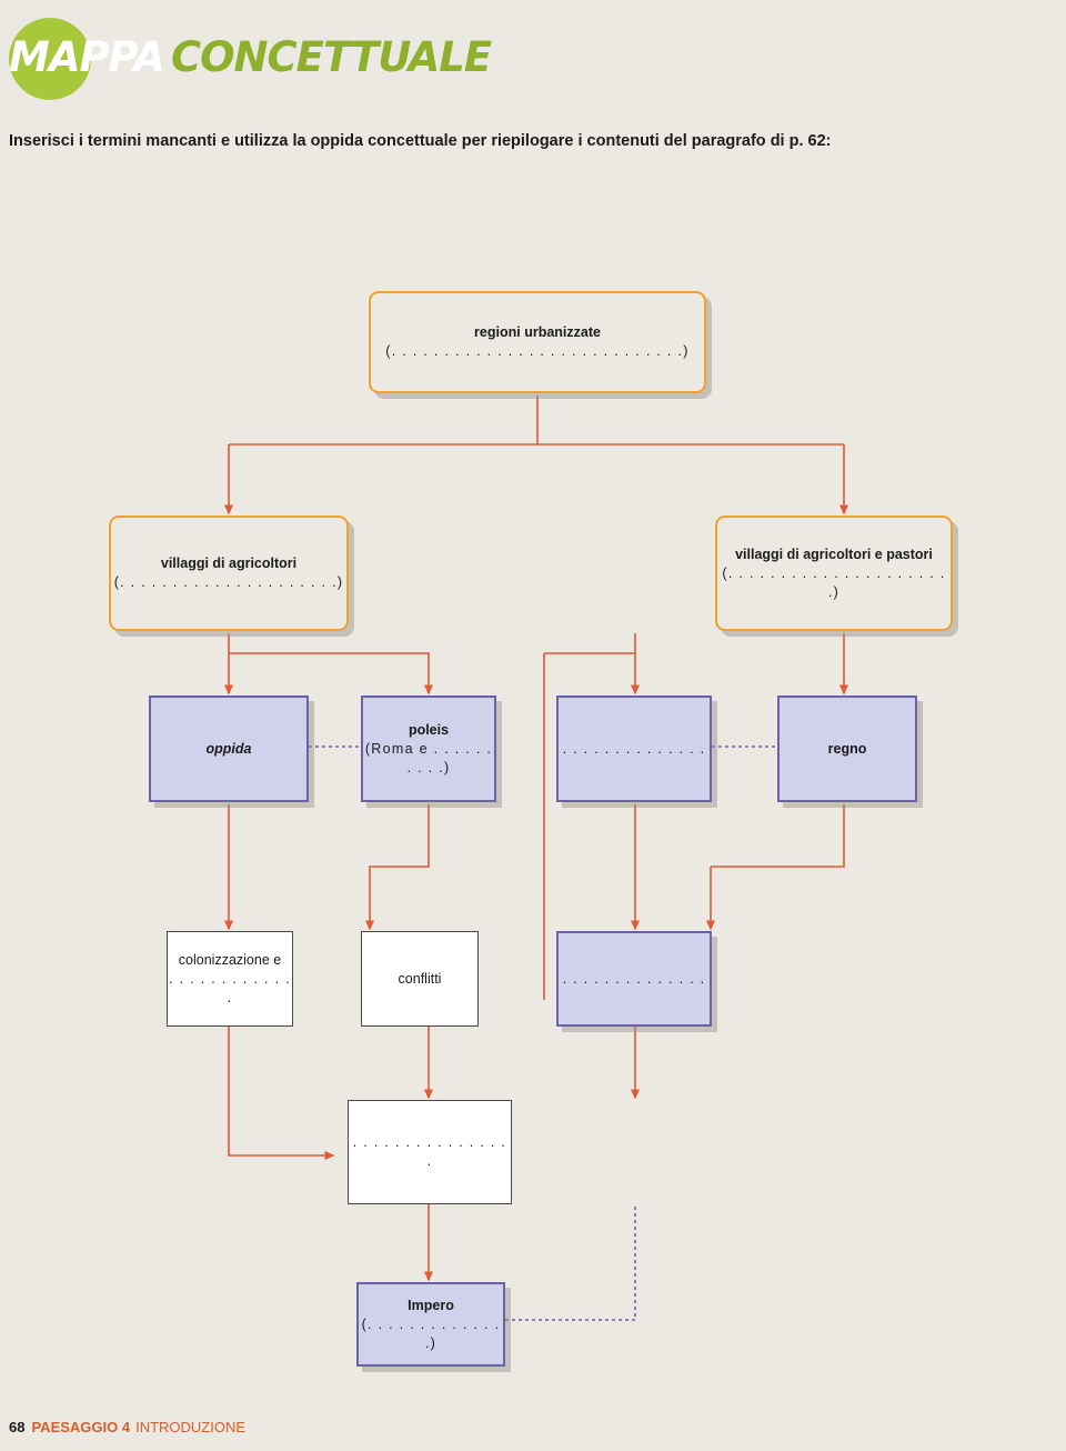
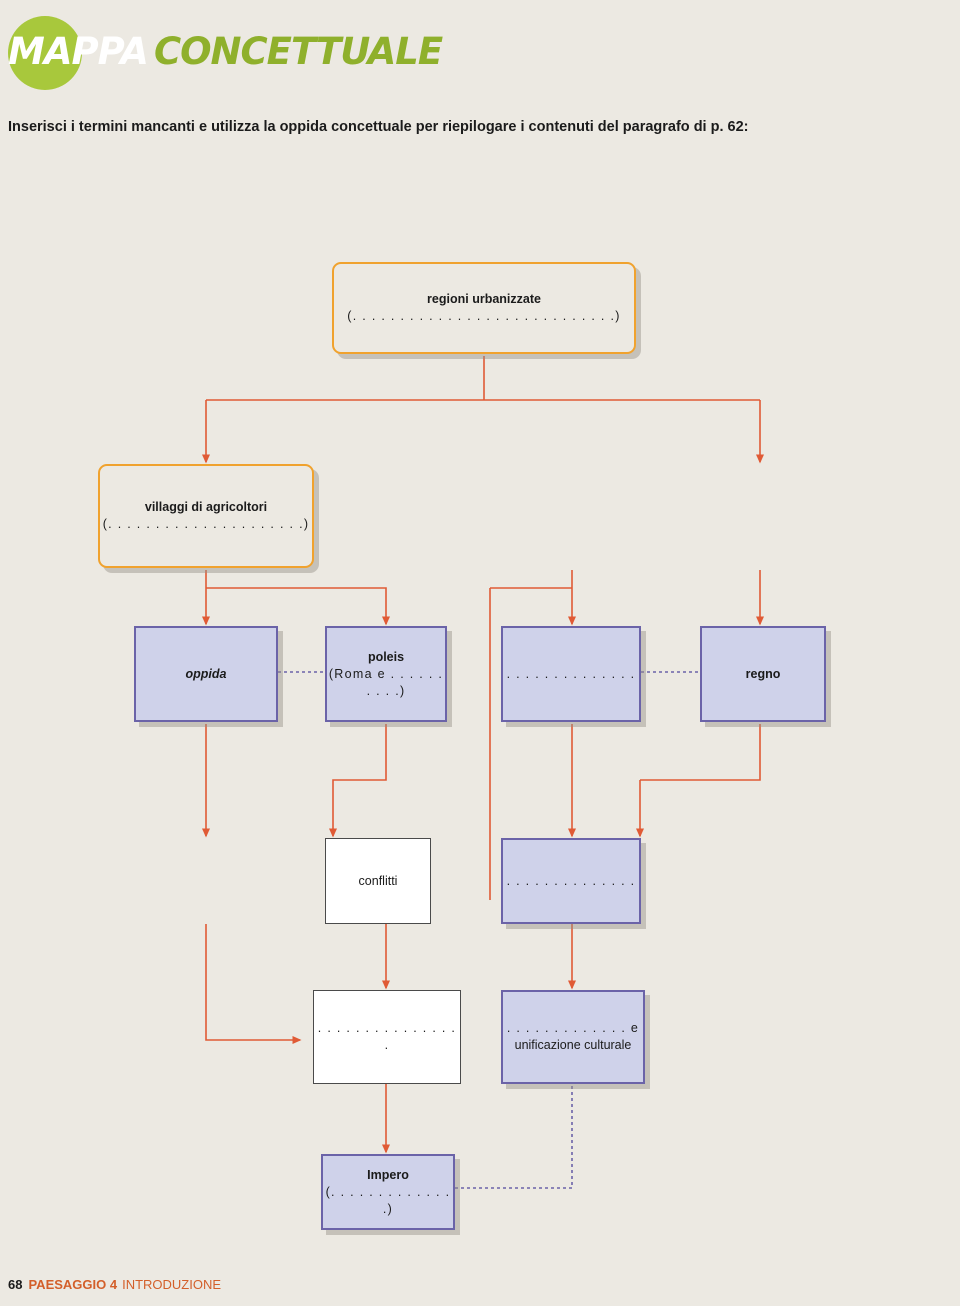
  MAPPA CONCETTUALE
  Inserisci i termini mancanti e utilizza la oppida concettuale per riepilogare i contenuti del paragrafo di p. 62:
  regioni urbanizzate
  (. . . . . . . . . . . . . . . . . . . . . . . . . . . .)
  villaggi di agricoltori
  (. . . . . . . . . . . . . . . . . . . . .)
- villaggi di agricoltori e pastori
- (. . . . . . . . . . . . . . . . . . . . . .)
  oppida
  poleis
  (Roma e . . . . . . . . . .)
  . . . . . . . . . . . . . .
  regno
- colonizzazione e
- . . . . . . . . . . . . .
  conflitti
  . . . . . . . . . . . . . .
  . . . . . . . . . . . . . . . .
+ . . . . . . . . . . . . . e
+ unificazione culturale
  Impero
  (. . . . . . . . . . . . . .)
  68 PAESAGGIO 4 INTRODUZIONE
